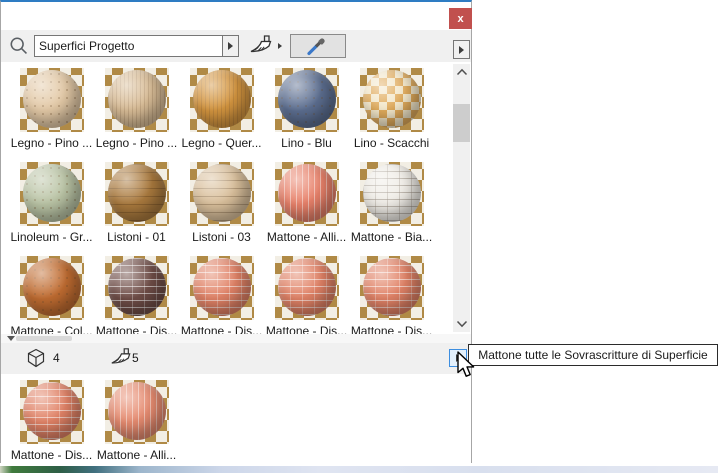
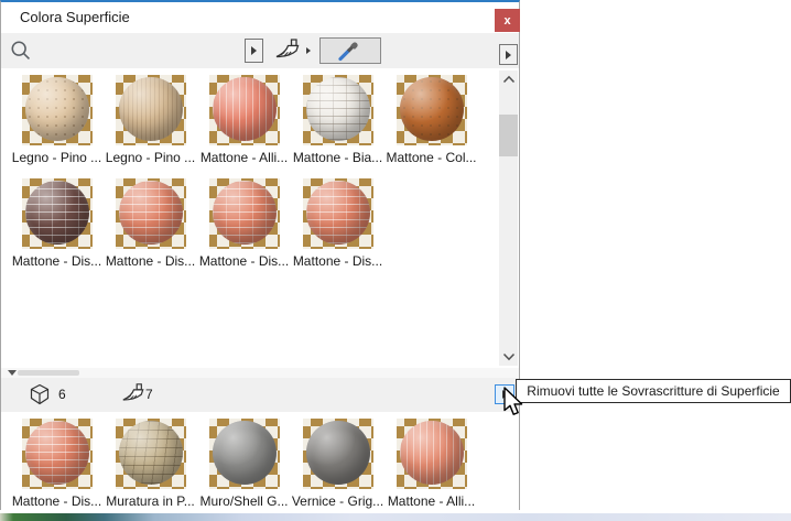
+ Colora Superficie
  x
- Superfici Progetto
  Legno - Pino ...
  Legno - Pino ...
- Legno - Quer...
- Lino - Blu
- Lino - Scacchi
- Linoleum - Gr...
- Listoni - 01
- Listoni - 03
  Mattone - Alli...
  Mattone - Bia...
  Mattone - Col...
  Mattone - Dis...
  Mattone - Dis...
  Mattone - Dis...
  Mattone - Dis...
- 4
+ 6
- 5
+ 7
  Mattone - Dis...
+ Muratura in P...
+ Muro/Shell G...
+ Vernice - Grig...
  Mattone - Alli...
- Mattone tutte le Sovrascritture di Superficie
+ Rimuovi tutte le Sovrascritture di Superficie
